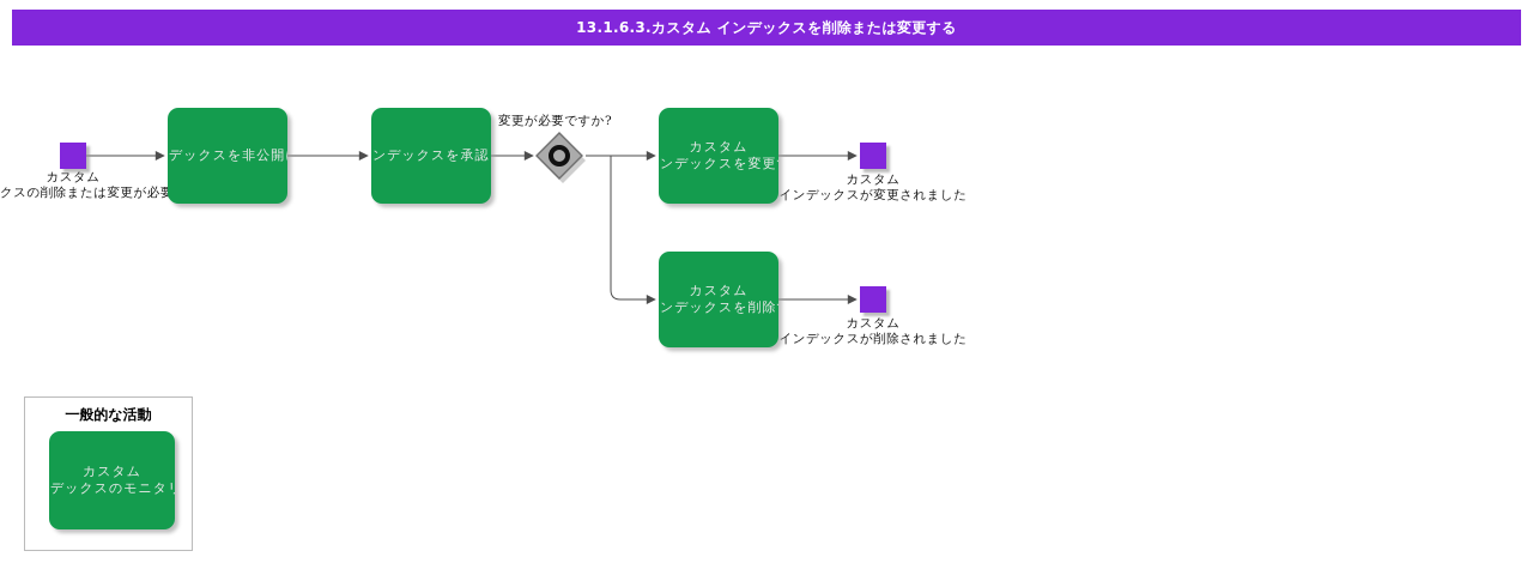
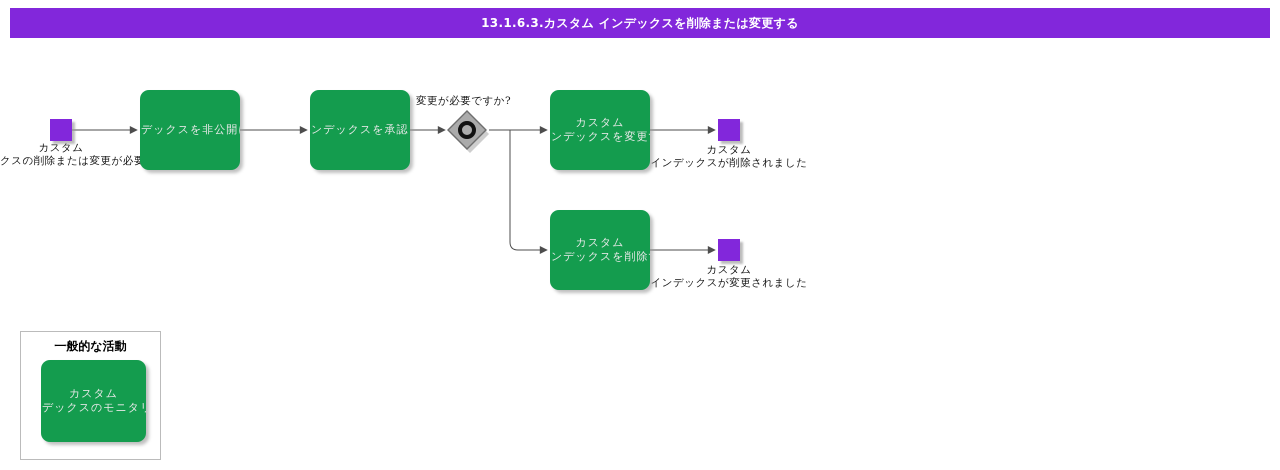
  13.1.6.3.カスタム インデックスを削除または変更する
  カスタム
  クスの削除または変更が必
  デックスを非公開
  ンデックスを承認
  変更が必要ですか?
  カスタム
  ンデックスを変更
  カスタム
  ンデックスを削除
  カスタム
- インデックスが変更されました
+ インデックスが削除されました
  カスタム
- インデックスが削除されました
+ インデックスが変更されました
  一般的な活動
  カスタム
  デックスのモニタ
